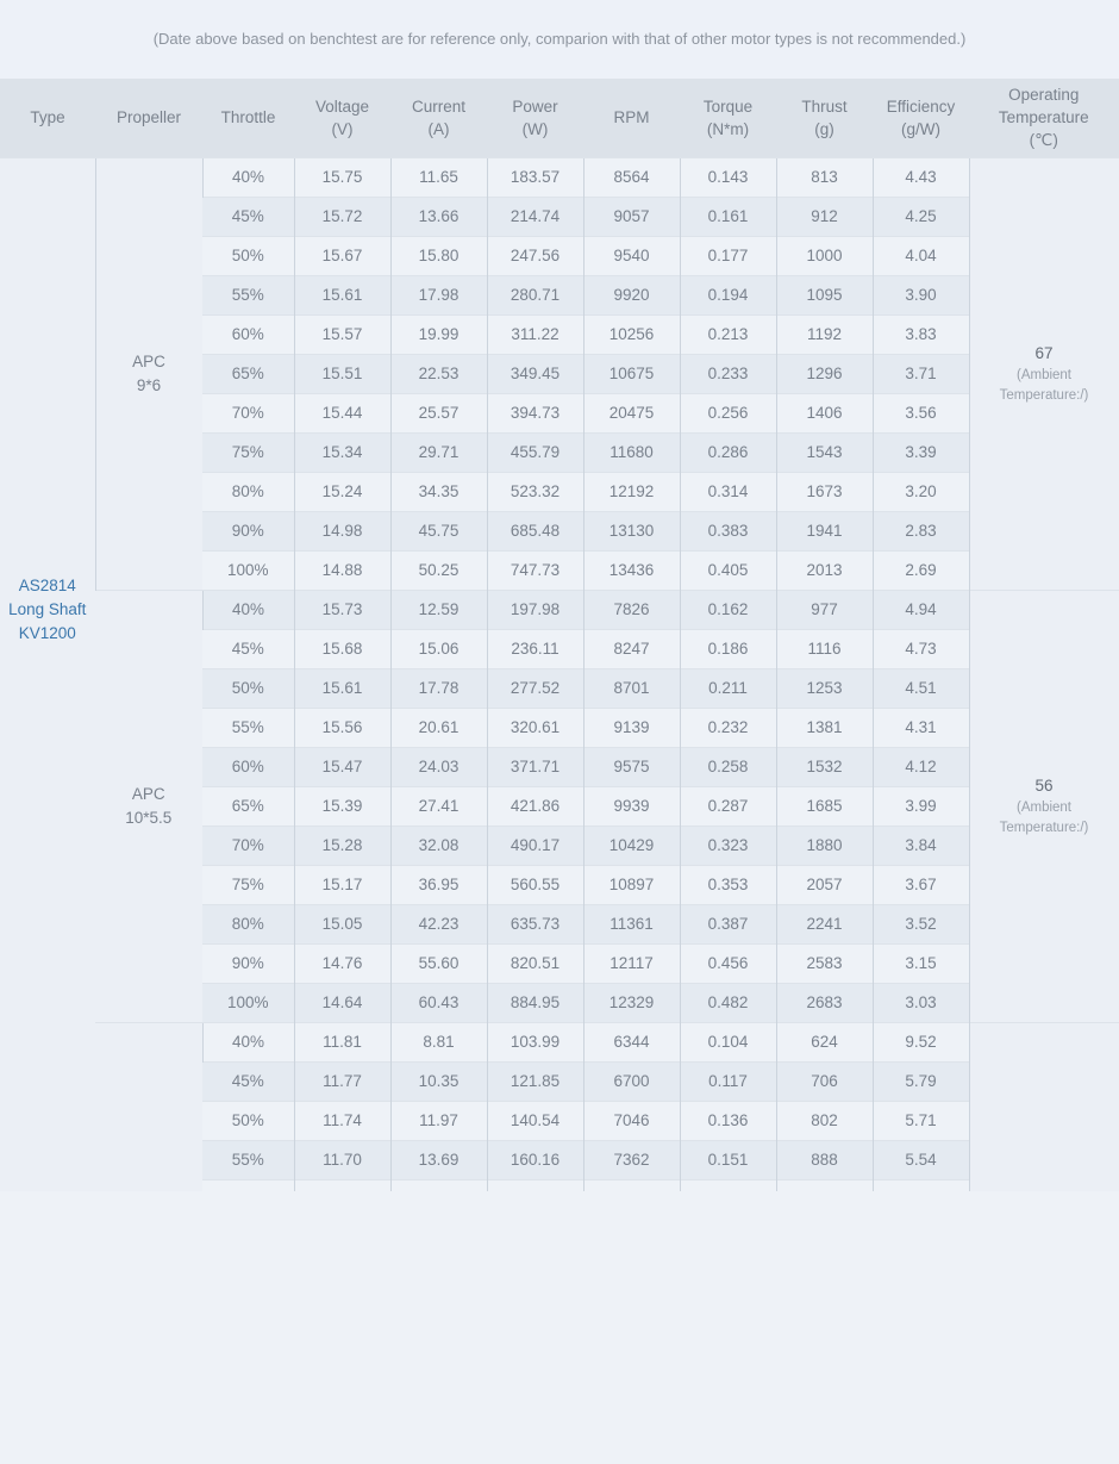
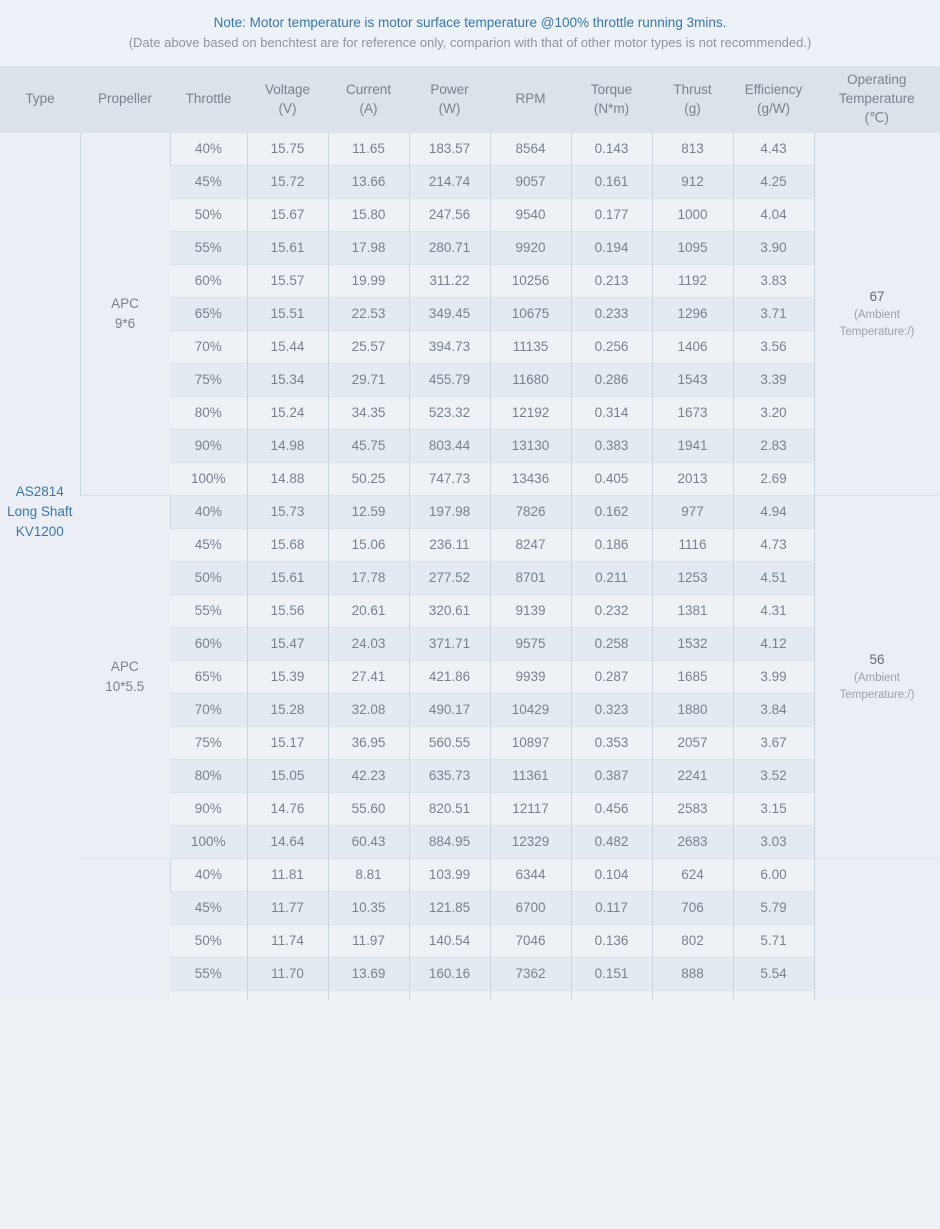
+ Note: Motor temperature is motor surface temperature @100% throttle running 3mins.
  (Date above based on benchtest are for reference only, comparion with that of other motor types is not recommended.)
  Type	Propeller	Throttle	Voltage(V)	Current(A)	Power(W)	RPM	Torque(N*m)	Thrust(g)	Efficiency(g/W)	OperatingTemperature(℃)
  AS2814Long ShaftKV1200	APC9*6	40%	15.75	11.65	183.57	8564	0.143	813	4.43	67(AmbientTemperature:/)
  45%	15.72	13.66	214.74	9057	0.161	912	4.25
  50%	15.67	15.80	247.56	9540	0.177	1000	4.04
  55%	15.61	17.98	280.71	9920	0.194	1095	3.90
  60%	15.57	19.99	311.22	10256	0.213	1192	3.83
  65%	15.51	22.53	349.45	10675	0.233	1296	3.71
- 70%	15.44	25.57	394.73	20475	0.256	1406	3.56
+ 70%	15.44	25.57	394.73	11135	0.256	1406	3.56
  75%	15.34	29.71	455.79	11680	0.286	1543	3.39
  80%	15.24	34.35	523.32	12192	0.314	1673	3.20
- 90%	14.98	45.75	685.48	13130	0.383	1941	2.83
+ 90%	14.98	45.75	803.44	13130	0.383	1941	2.83
  100%	14.88	50.25	747.73	13436	0.405	2013	2.69
  APC10*5.5	40%	15.73	12.59	197.98	7826	0.162	977	4.94	56(AmbientTemperature:/)
  45%	15.68	15.06	236.11	8247	0.186	1116	4.73
  50%	15.61	17.78	277.52	8701	0.211	1253	4.51
  55%	15.56	20.61	320.61	9139	0.232	1381	4.31
  60%	15.47	24.03	371.71	9575	0.258	1532	4.12
  65%	15.39	27.41	421.86	9939	0.287	1685	3.99
  70%	15.28	32.08	490.17	10429	0.323	1880	3.84
  75%	15.17	36.95	560.55	10897	0.353	2057	3.67
  80%	15.05	42.23	635.73	11361	0.387	2241	3.52
  90%	14.76	55.60	820.51	12117	0.456	2583	3.15
  100%	14.64	60.43	884.95	12329	0.482	2683	3.03
- 	40%	11.81	8.81	103.99	6344	0.104	624	9.52
+ 	40%	11.81	8.81	103.99	6344	0.104	624	6.00
  45%	11.77	10.35	121.85	6700	0.117	706	5.79
  50%	11.74	11.97	140.54	7046	0.136	802	5.71
  55%	11.70	13.69	160.16	7362	0.151	888	5.54
